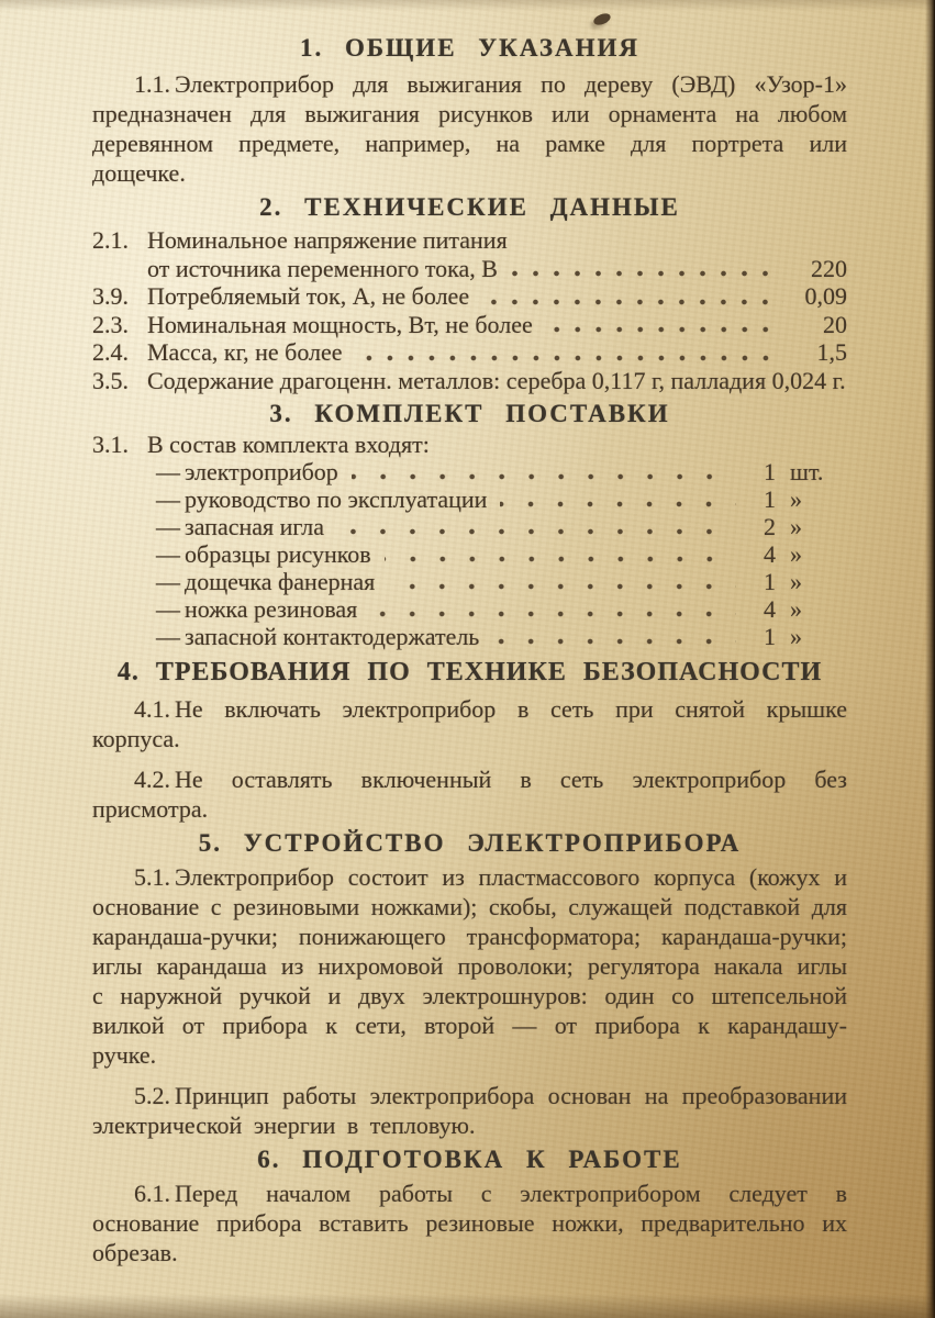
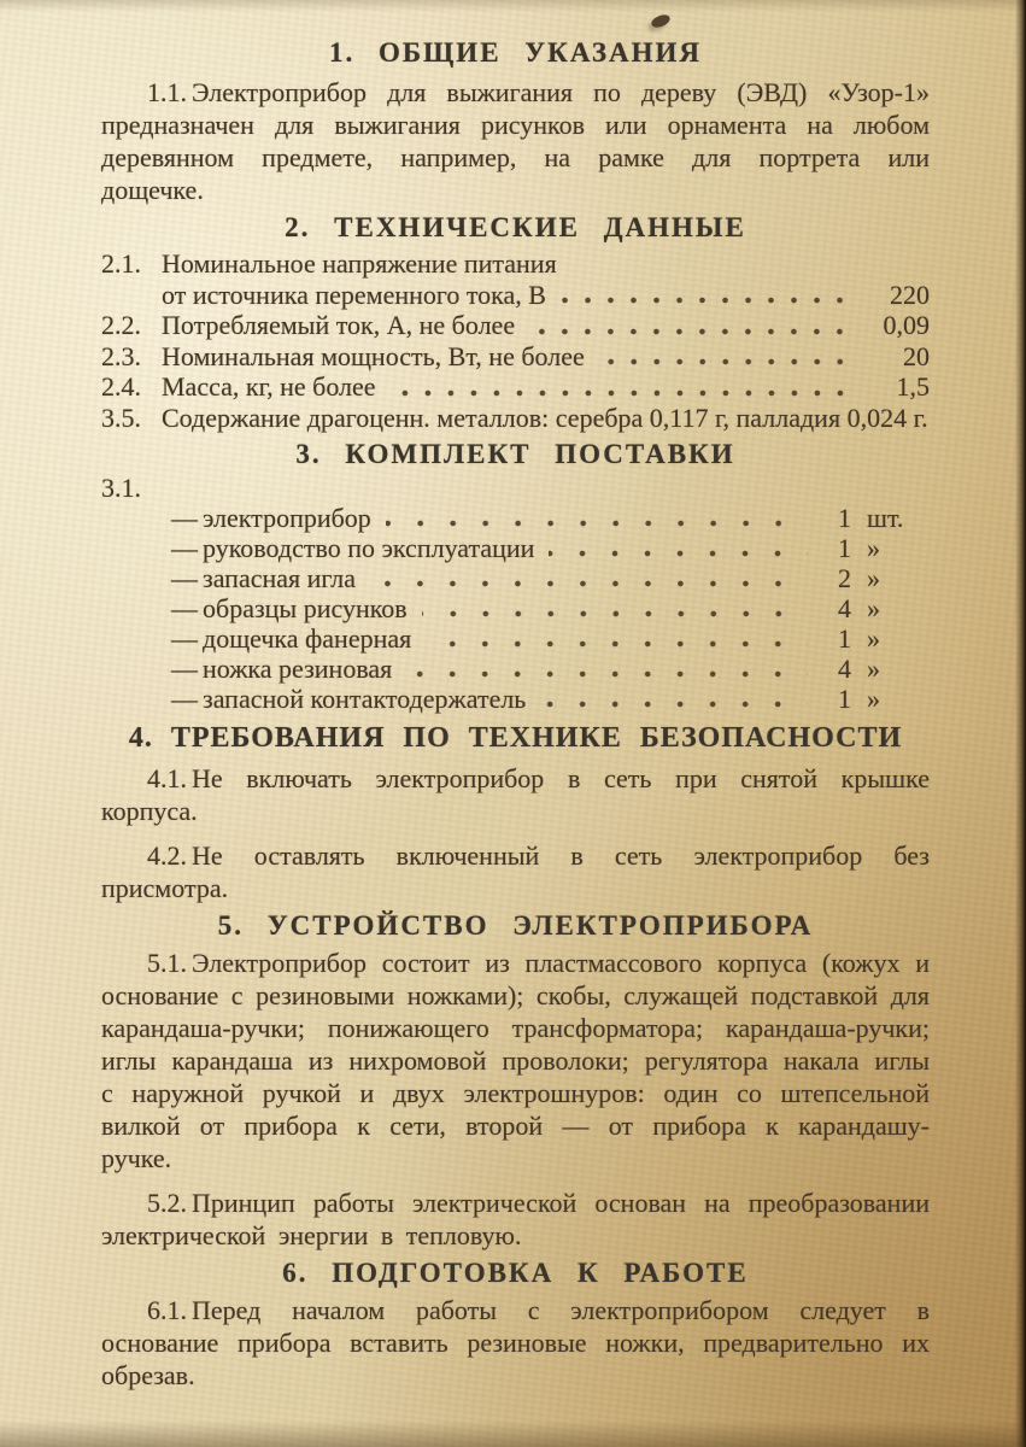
  1. ОБЩИЕ УКАЗАНИЯ
  1.1. Электроприбор для выжигания по дереву (ЭВД) «Узор-1» предназначен для выжигания рисунков или орнамента на любом деревянном предмете, например, на рамке для портрета или дощечке.
  2. ТЕХНИЧЕСКИЕ ДАННЫЕ
  2.1.
  Номинальное напряжение питания
  от источника переменного тока, В
  220
- 3.9.
+ 2.2.
  Потребляемый ток, А, не более
  0,09
  2.3.
  Номинальная мощность, Вт, не более
  20
  2.4.
  Масса, кг, не более
  1,5
  3.5.
  Содержание драгоценн. металлов: серебра 0,117 г, палладия 0,024 г.
  3. КОМПЛЕКТ ПОСТАВКИ
  3.1.
- В состав комплекта входят:
  —
  электроприбор
  1
  шт.
  —
  руководство по эксплуатации
  1
  »
  —
  запасная игла
  2
  »
  —
  образцы рисунков
  4
  »
  —
  дощечка фанерная
  1
  »
  —
  ножка резиновая
  4
  »
  —
  запасной контактодержатель
  1
  »
  4. ТРЕБОВАНИЯ ПО ТЕХНИКЕ БЕЗОПАСНОСТИ
  4.1. Не включать электроприбор в сеть при снятой крышке корпуса.
  4.2. Не оставлять включенный в сеть электроприбор без присмотра.
  5. УСТРОЙСТВО ЭЛЕКТРОПРИБОРА
  5.1. Электроприбор состоит из пластмассового корпуса (кожух и основание с резиновыми ножками); скобы, служащей подставкой для карандаша-ручки; понижающего трансформатора; карандаша-ручки; иглы карандаша из нихромовой проволоки; регулятора накала иглы с наружной ручкой и двух электрошнуров: один со штепсельной вилкой от прибора к сети, второй — от прибора к карандашу-ручке.
- 5.2. Принцип работы электроприбора основан на преобразовании электрической энергии в тепловую.
+ 5.2. Принцип работы электрической основан на преобразовании электрической энергии в тепловую.
  6. ПОДГОТОВКА К РАБОТЕ
  6.1. Перед началом работы с электроприбором следует в основание прибора вставить резиновые ножки, предварительно их обрезав.
